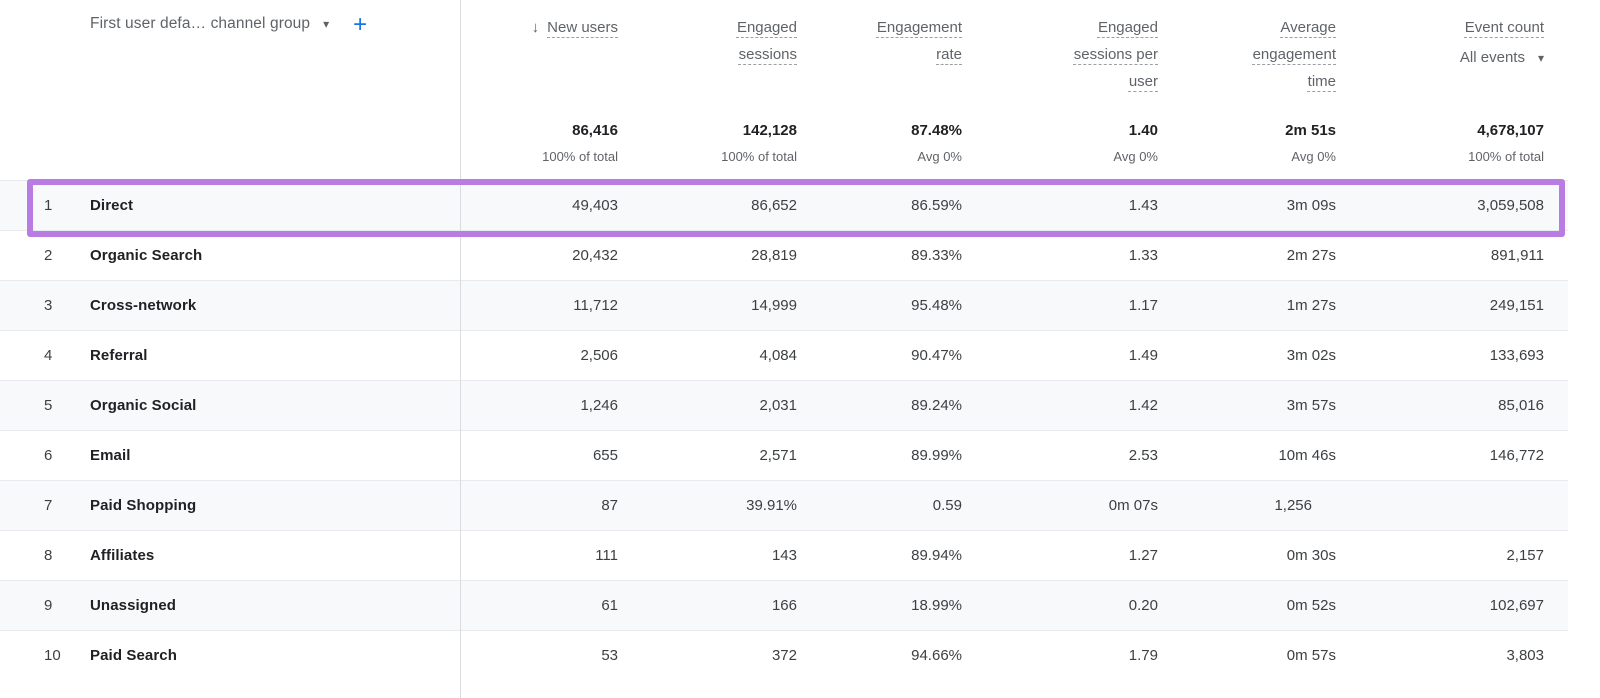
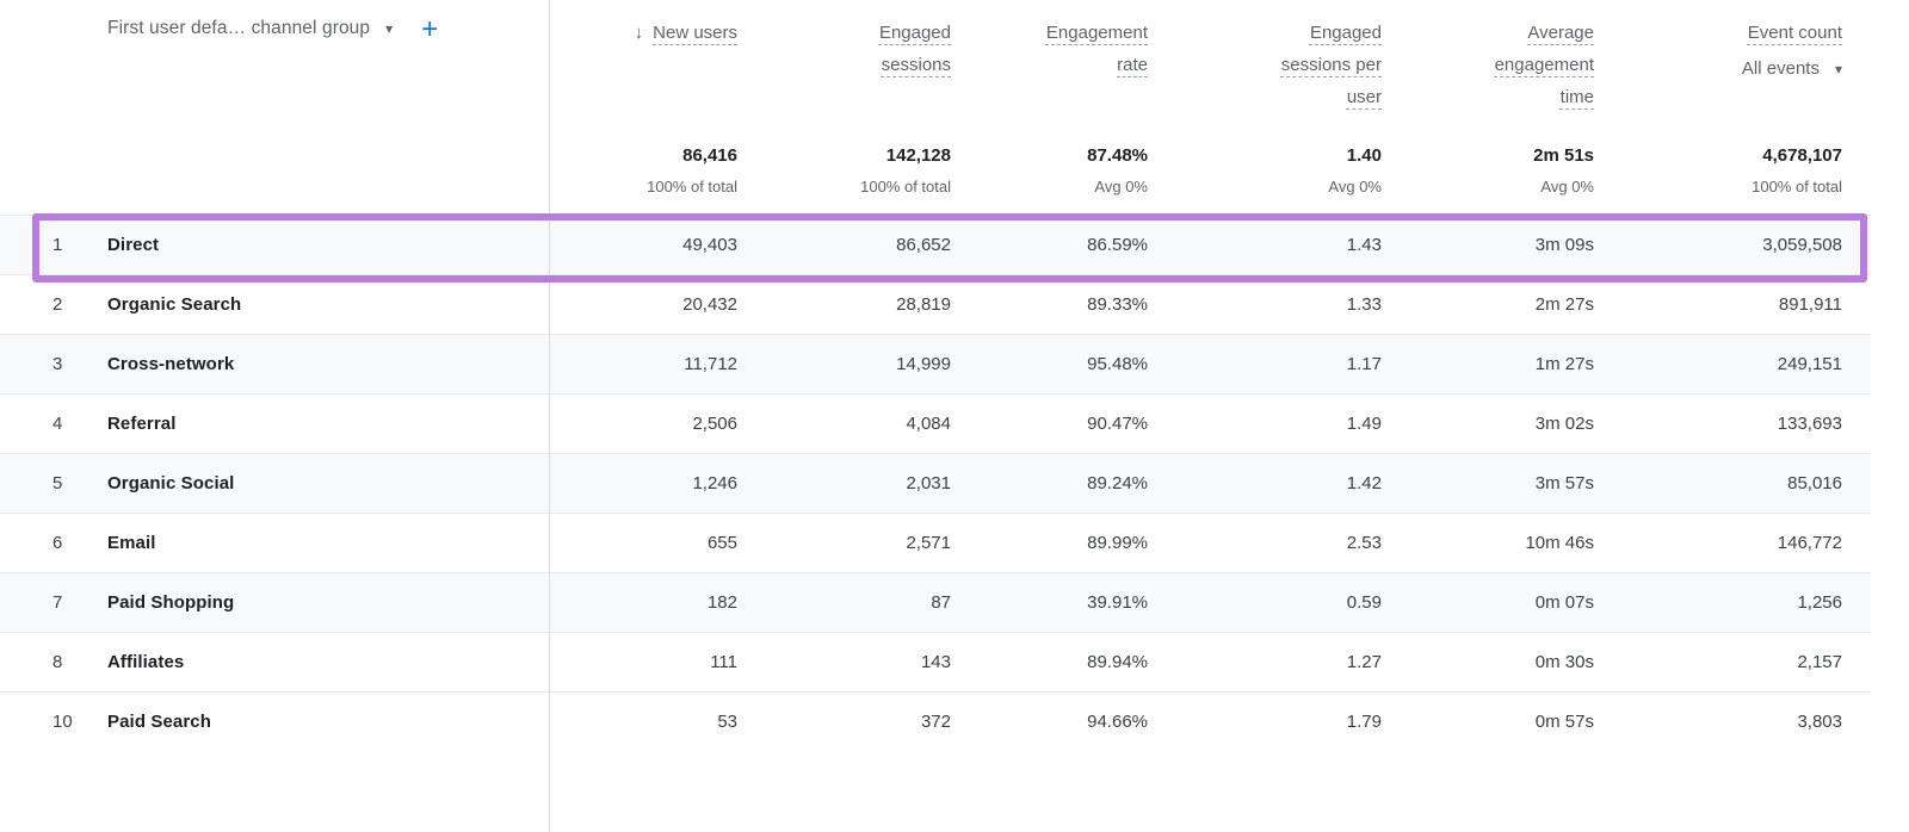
  First user defa… channel group
  ▾
  +
  ↓
  New users
  Engaged
  sessions
  Engagement
  rate
  Engaged
  sessions per
  user
  Average
  engagement
  time
  Event count
  All events
  ▾
  86,416
  100% of total
  142,128
  100% of total
  87.48%
  Avg 0%
  1.40
  Avg 0%
  2m 51s
  Avg 0%
  4,678,107
  100% of total
  1
  Direct
  49,403
  86,652
  86.59%
  1.43
  3m 09s
  3,059,508
  2
  Organic Search
  20,432
  28,819
  89.33%
  1.33
  2m 27s
  891,911
  3
  Cross-network
  11,712
  14,999
  95.48%
  1.17
  1m 27s
  249,151
  4
  Referral
  2,506
  4,084
  90.47%
  1.49
  3m 02s
  133,693
  5
  Organic Social
  1,246
  2,031
  89.24%
  1.42
  3m 57s
  85,016
  6
  Email
  655
  2,571
  89.99%
  2.53
  10m 46s
  146,772
  7
  Paid Shopping
+ 182
  87
  39.91%
  0.59
  0m 07s
  1,256
  8
  Affiliates
  111
  143
  89.94%
  1.27
  0m 30s
  2,157
- 9
- Unassigned
- 61
- 166
- 18.99%
- 0.20
- 0m 52s
- 102,697
  10
  Paid Search
  53
  372
  94.66%
  1.79
  0m 57s
  3,803
